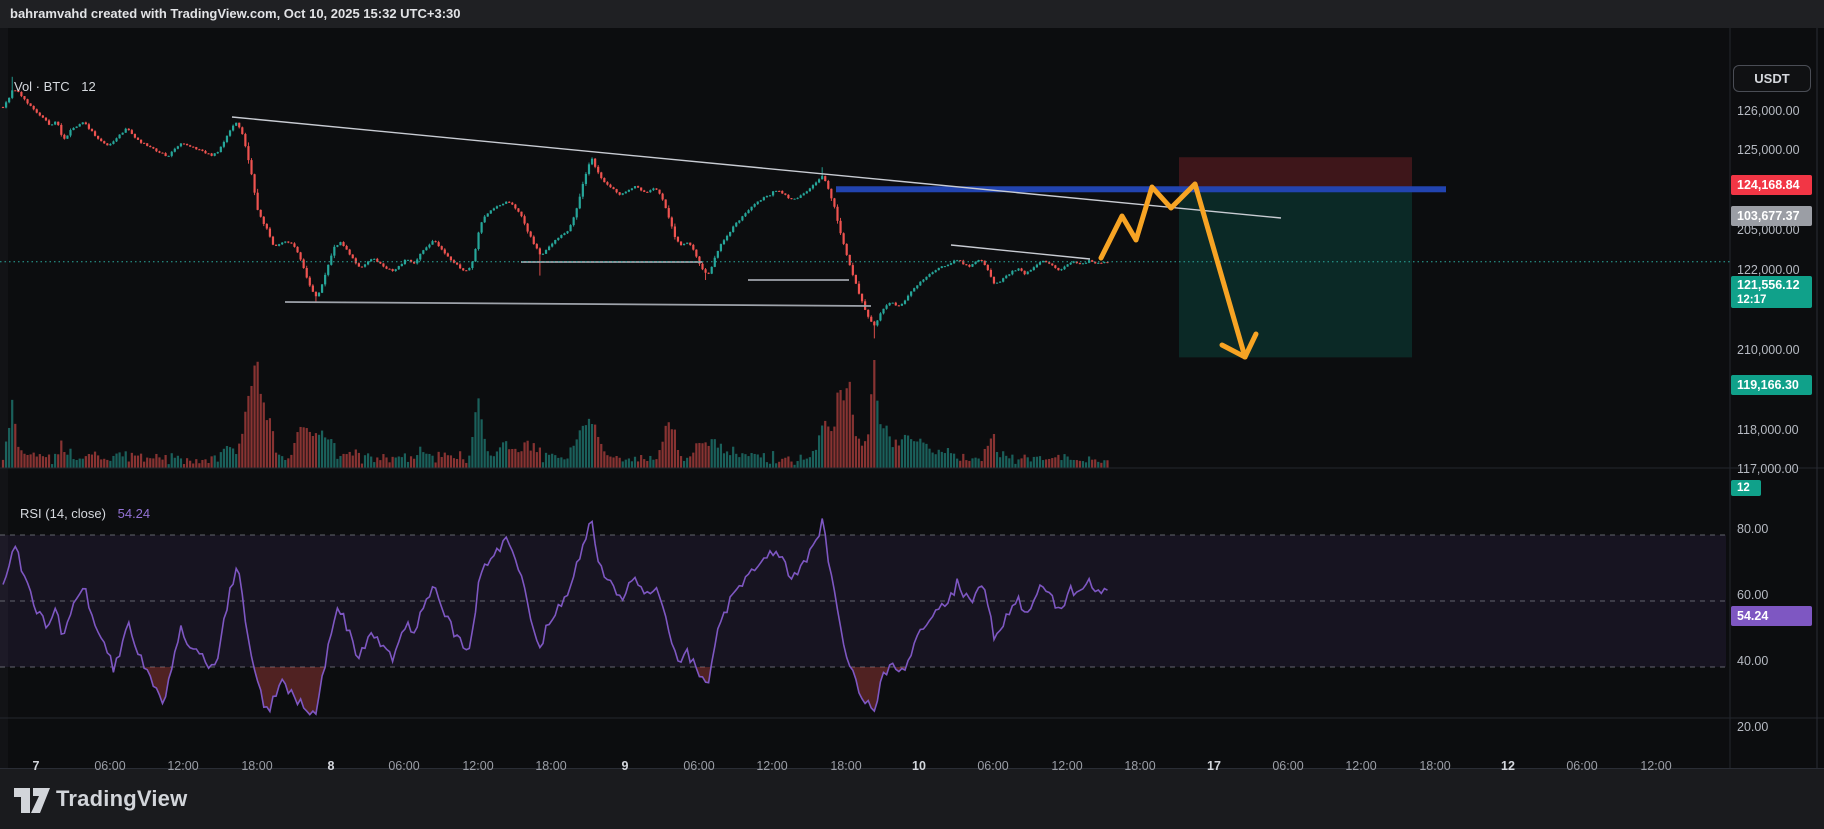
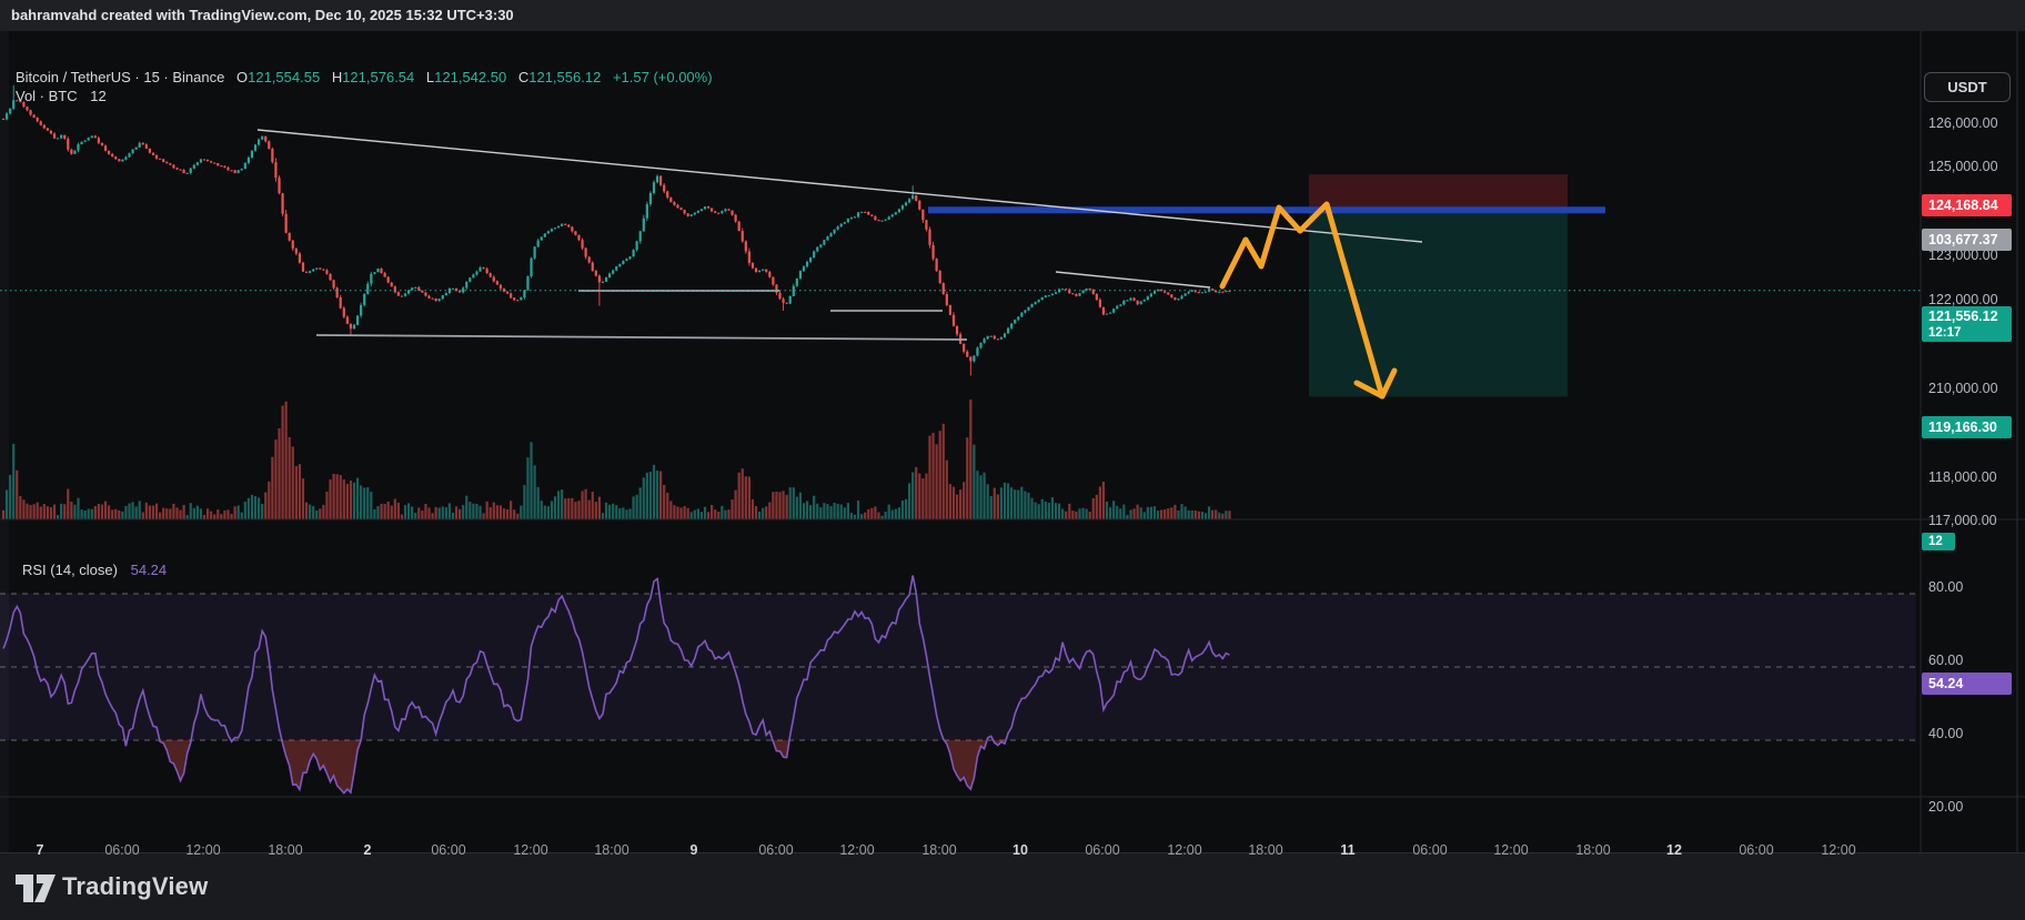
- bahramvahd created with TradingView.com, Oct 10, 2025 15:32 UTC+3:30
+ bahramvahd created with TradingView.com, Dec 10, 2025 15:32 UTC+3:30
+ Bitcoin / TetherUS · 15 · Binance O121,554.55 H121,576.54 L121,542.50 C121,556.12 +1.57 (+0.00%)
  Vol · BTC 12
  RSI (14, close) 54.24
  USDT
  126,000.00
  125,000.00
- 205,000.00
+ 123,000.00
  122,000.00
  210,000.00
  118,000.00
  117,000.00
  80.00
  60.00
  40.00
  20.00
  124,168.84
  103,677.37
  121,556.12
  12:17
  119,166.30
  12
  54.24
  7
  06:00
  12:00
  18:00
- 8
+ 2
  06:00
  12:00
  18:00
  9
  06:00
  12:00
  18:00
  10
  06:00
  12:00
  18:00
- 17
+ 11
  06:00
  12:00
  18:00
  12
  06:00
  12:00
  TradingView
